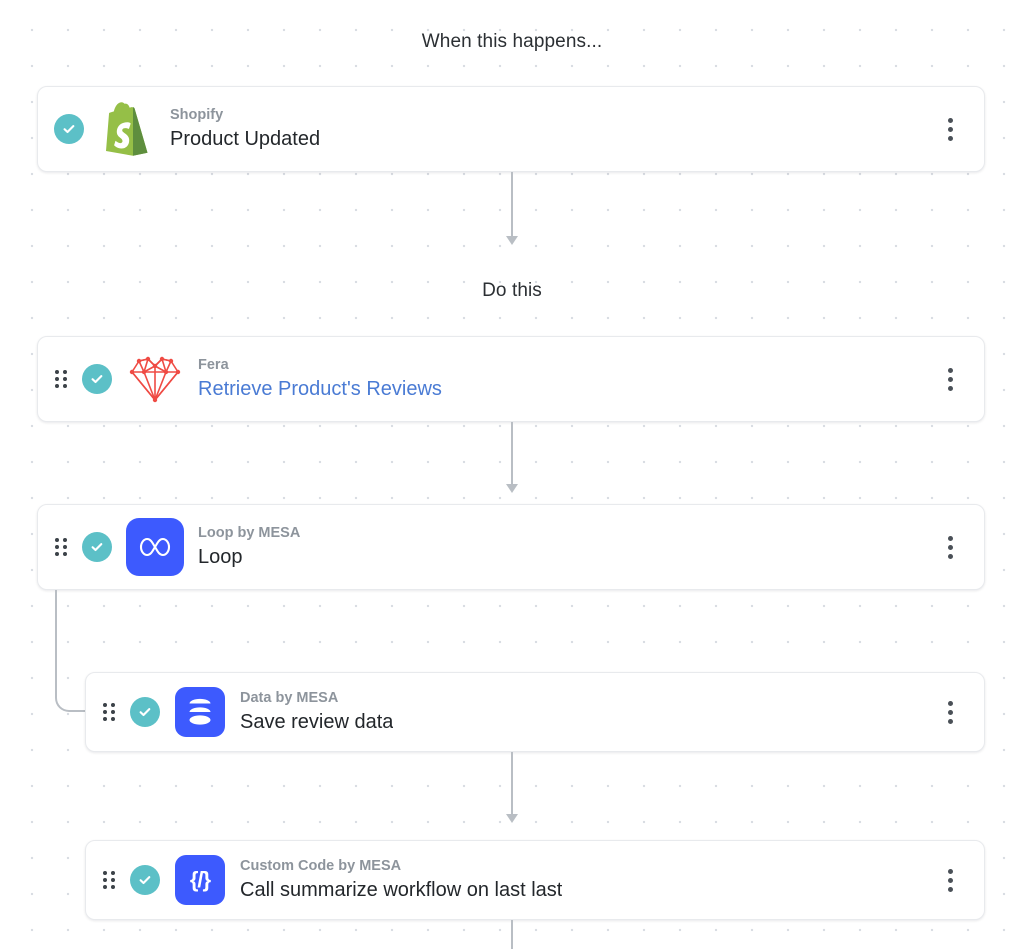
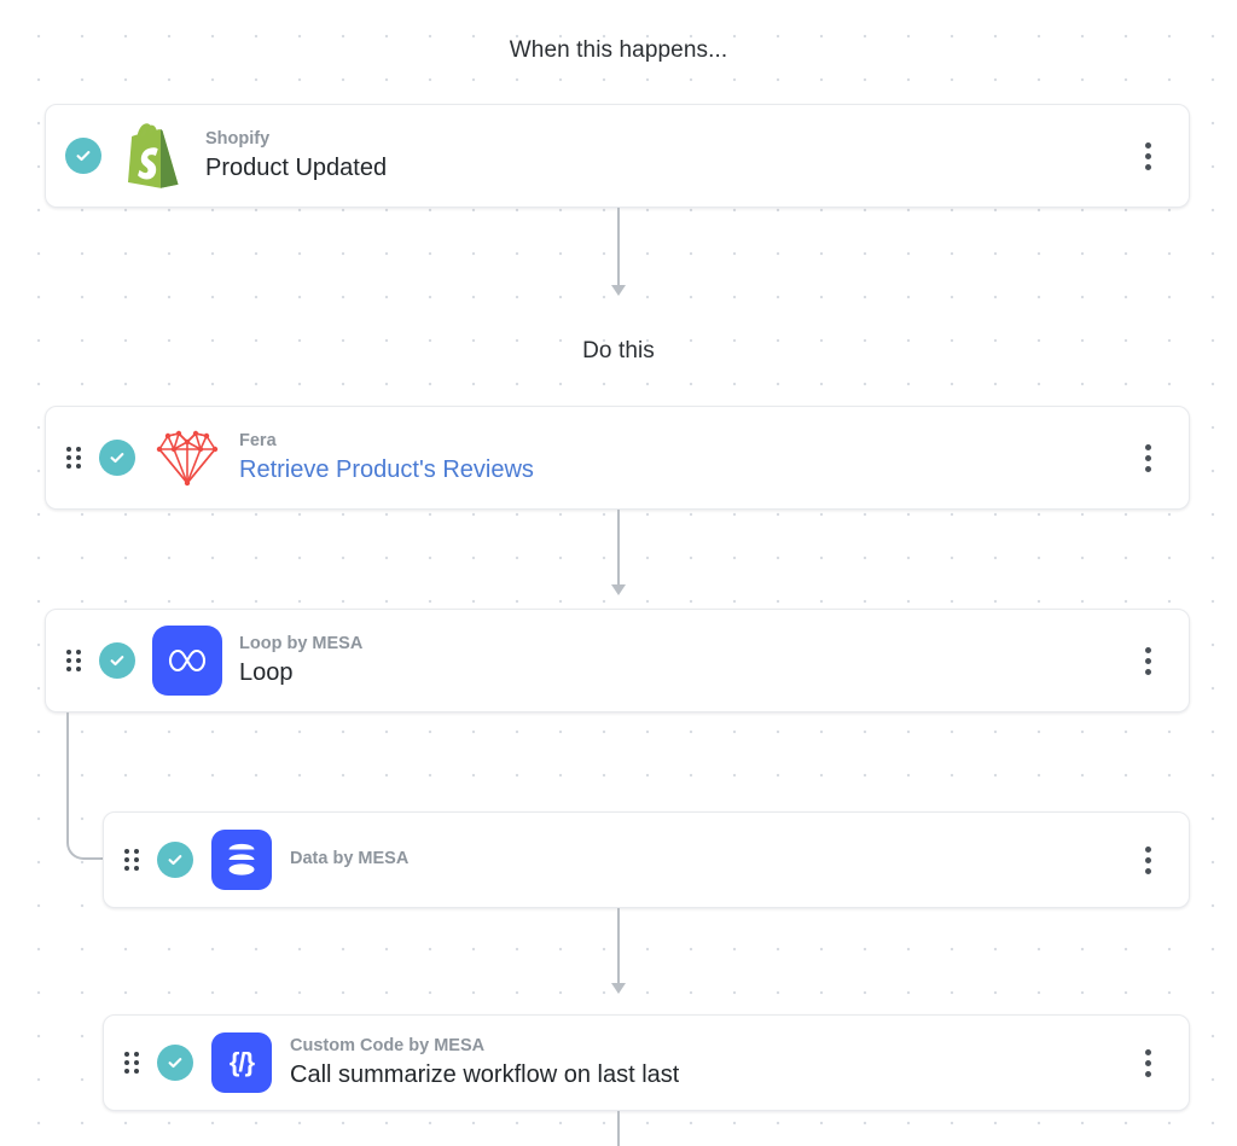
  When this happens...
  Shopify
  Product Updated
  Do this
  Fera
  Retrieve Product's Reviews
  Loop by MESA
  Loop
  Data by MESA
- Save review data
  {/}
  Custom Code by MESA
  Call summarize workflow on last last
